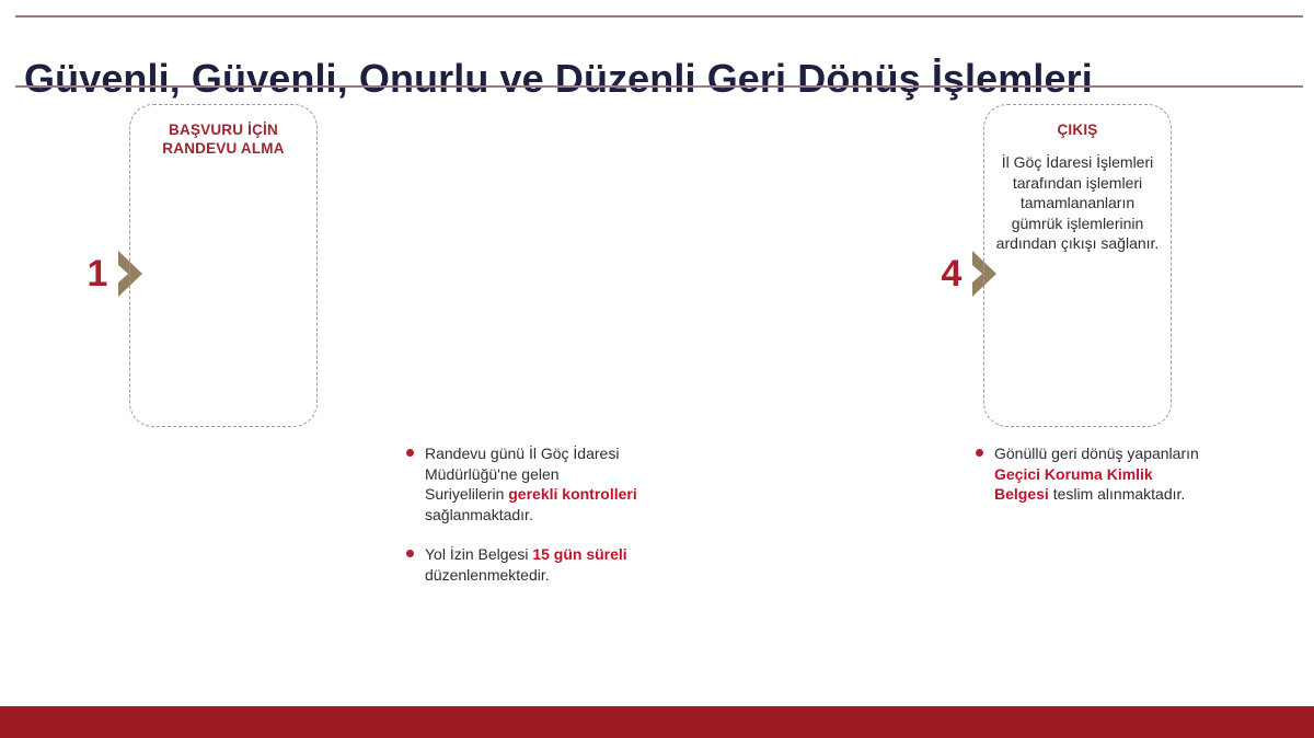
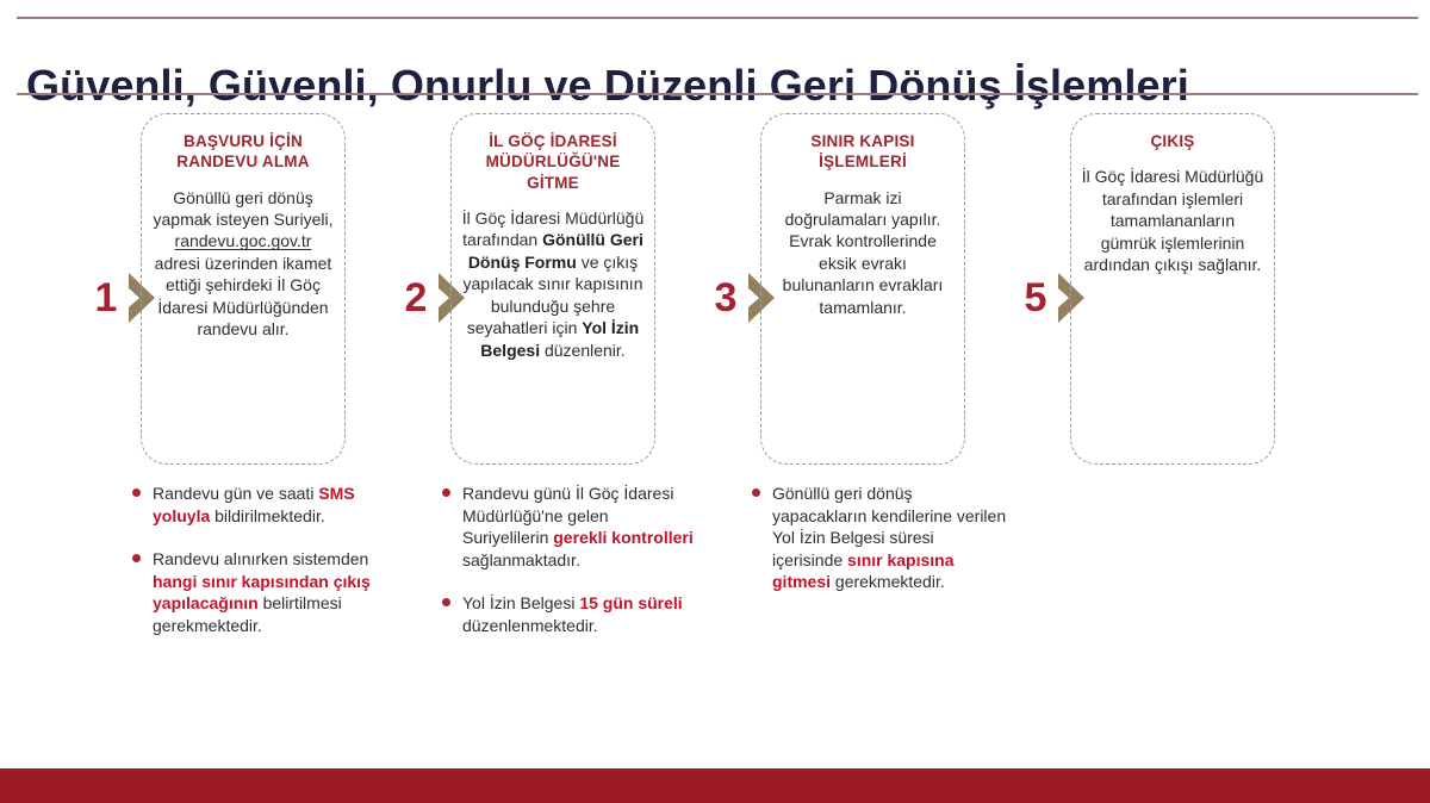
  Güvenli, Güvenli, Onurlu ve Düzenli Geri Dönüş İşlemleri
  1
  BAŞVURU İÇİN RANDEVU ALMA
+ Gönüllü geri dönüş yapmak isteyen Suriyeli, randevu.goc.gov.tr adresi üzerinden ikamet ettiği şehirdeki İl Göç İdaresi Müdürlüğünden randevu alır.
+ Randevu gün ve saati SMS yoluyla bildirilmektedir.
+ Randevu alınırken sistemden hangi sınır kapısından çıkış yapılacağının belirtilmesi gerekmektedir.
+ 2
+ İL GÖÇ İDARESİ MÜDÜRLÜĞÜ'NE GİTME
+ İl Göç İdaresi Müdürlüğü tarafından Gönüllü Geri Dönüş Formu ve çıkış yapılacak sınır kapısının bulunduğu şehre seyahatleri için Yol İzin Belgesi düzenlenir.
  Randevu günü İl Göç İdaresi Müdürlüğü'ne gelen Suriyelilerin gerekli kontrolleri sağlanmaktadır.
  Yol İzin Belgesi 15 gün süreli düzenlenmektedir.
+ 3
+ SINIR KAPISI İŞLEMLERİ
+ Parmak izi doğrulamaları yapılır. Evrak kontrollerinde eksik evrakı bulunanların evrakları tamamlanır.
+ Gönüllü geri dönüş yapacakların kendilerine verilen Yol İzin Belgesi süresi içerisinde sınır kapısına gitmesi gerekmektedir.
- 4
+ 5
  ÇIKIŞ
- İl Göç İdaresi İşlemleri tarafından işlemleri tamamlananların gümrük işlemlerinin ardından çıkışı sağlanır.
+ İl Göç İdaresi Müdürlüğü tarafından işlemleri tamamlananların gümrük işlemlerinin ardından çıkışı sağlanır.
- Gönüllü geri dönüş yapanların Geçici Koruma Kimlik Belgesi teslim alınmaktadır.
